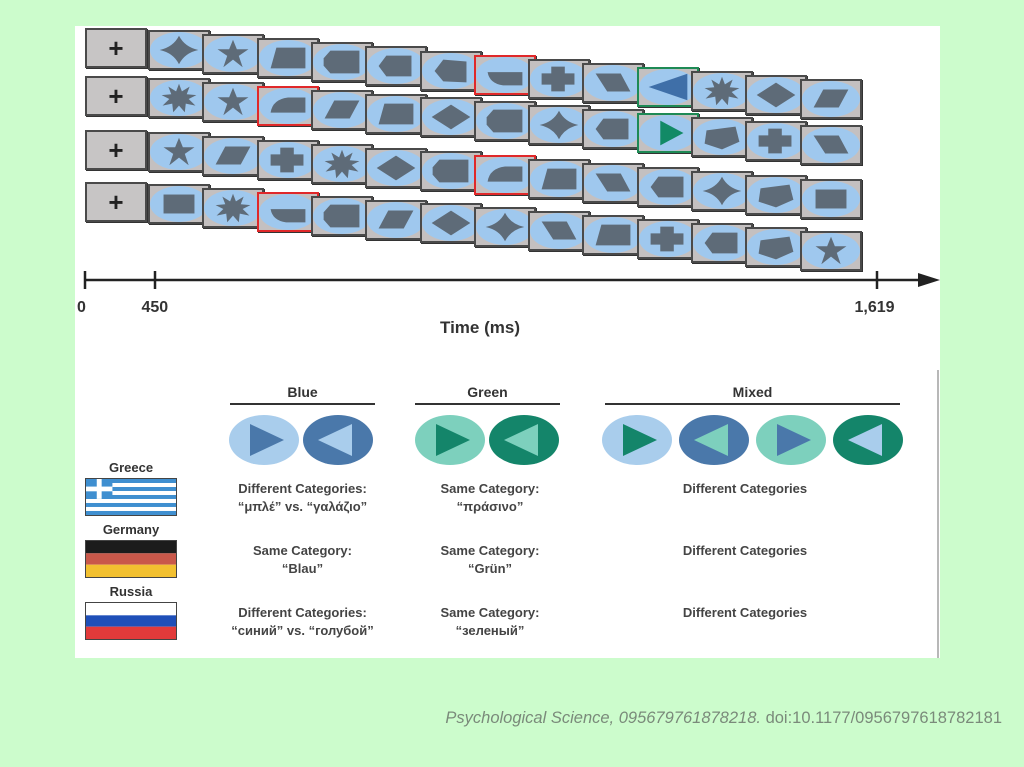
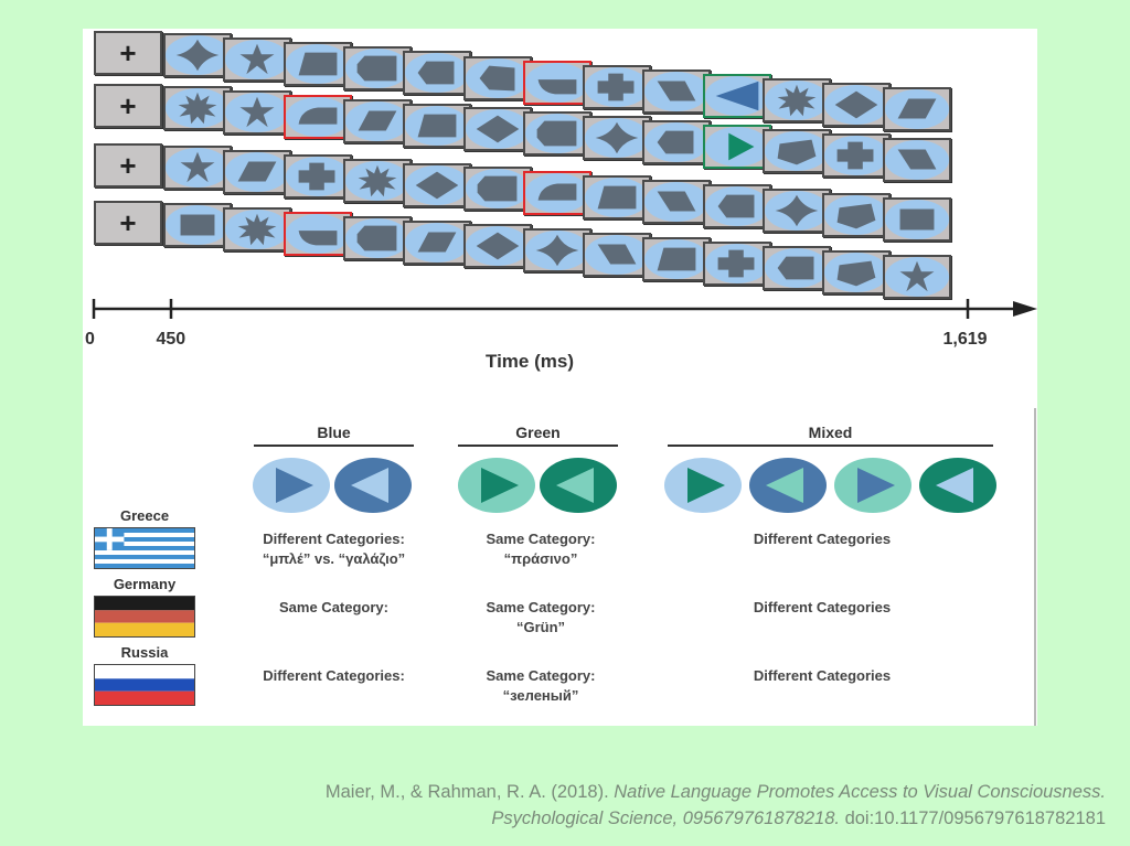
  +
  +
  +
  +
  Time (ms)
  Blue
  Green
  Mixed
  Greece
  Different Categories:
  “μπλέ” vs. “γαλάζιο”
  Same Category:
  “πράσινο”
  Different Categories
  Germany
  Same Category:
- “Blau”
  Same Category:
  “Grün”
  Different Categories
  Russia
  Different Categories:
- “синий” vs. “голубой”
  Same Category:
  “зеленый”
  Different Categories
  0
  450
  1,619
+ Maier, M., & Rahman, R. A. (2018). Native Language Promotes Access to Visual Consciousness.
  Psychological Science, 095679761878218. doi:10.1177/0956797618782181
